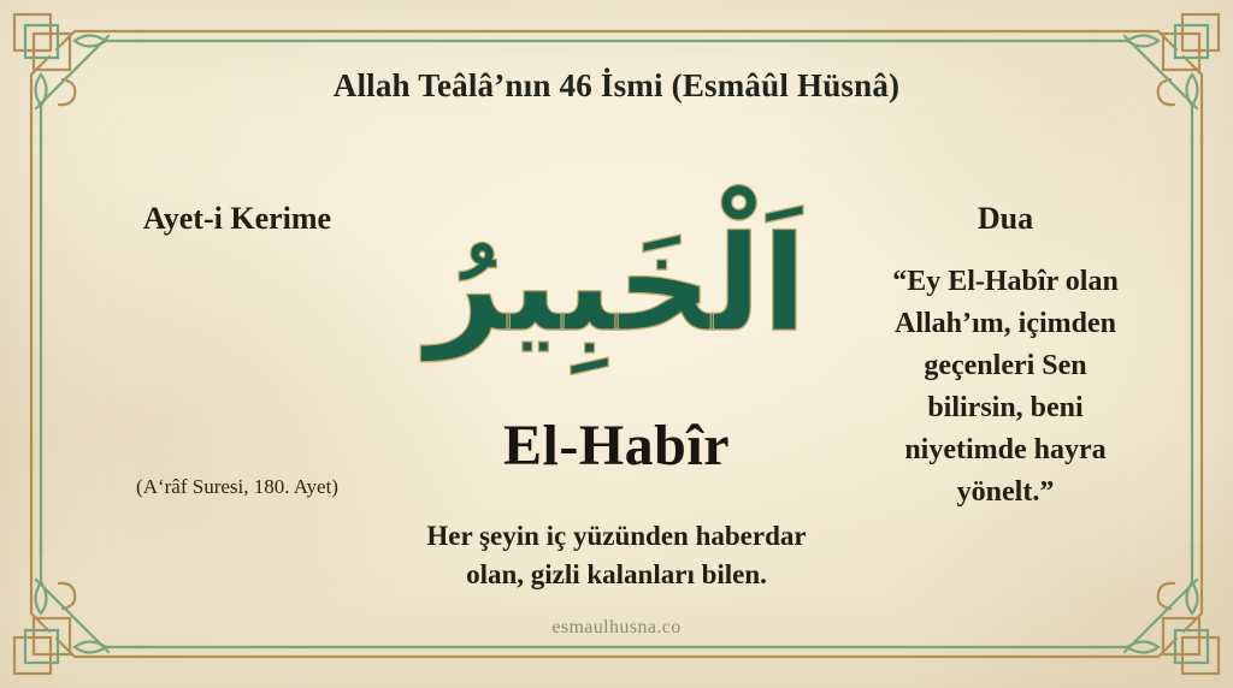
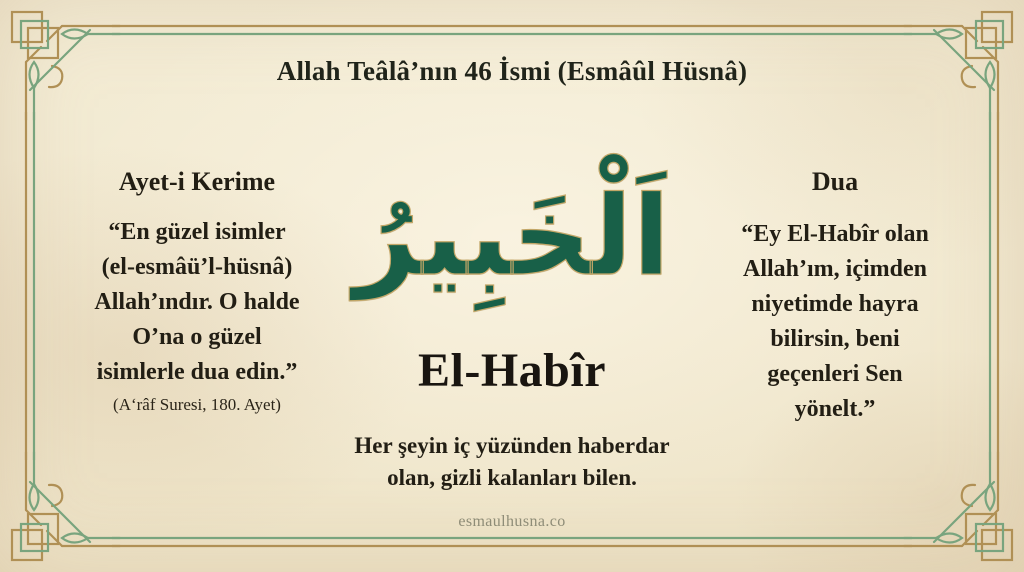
  Allah Teâlâ’nın 46 İsmi (Esmâûl Hüsnâ)
  Ayet-i Kerime
+ “En güzel isimler
+ (el-esmâü’l-hüsnâ)
+ Allah’ındır. O halde
+ O’na o güzel
+ isimlerle dua edin.”
  (A‘râf Suresi, 180. Ayet)
  اَلْخَبِيرُ
  El-Habîr
  Her şeyin iç yüzünden haberdar
  olan, gizli kalanları bilen.
  Dua
  “Ey El-Habîr olan
  Allah’ım, içimden
- geçenleri Sen
+ niyetimde hayra
  bilirsin, beni
- niyetimde hayra
+ geçenleri Sen
  yönelt.”
  esmaulhusna.co
